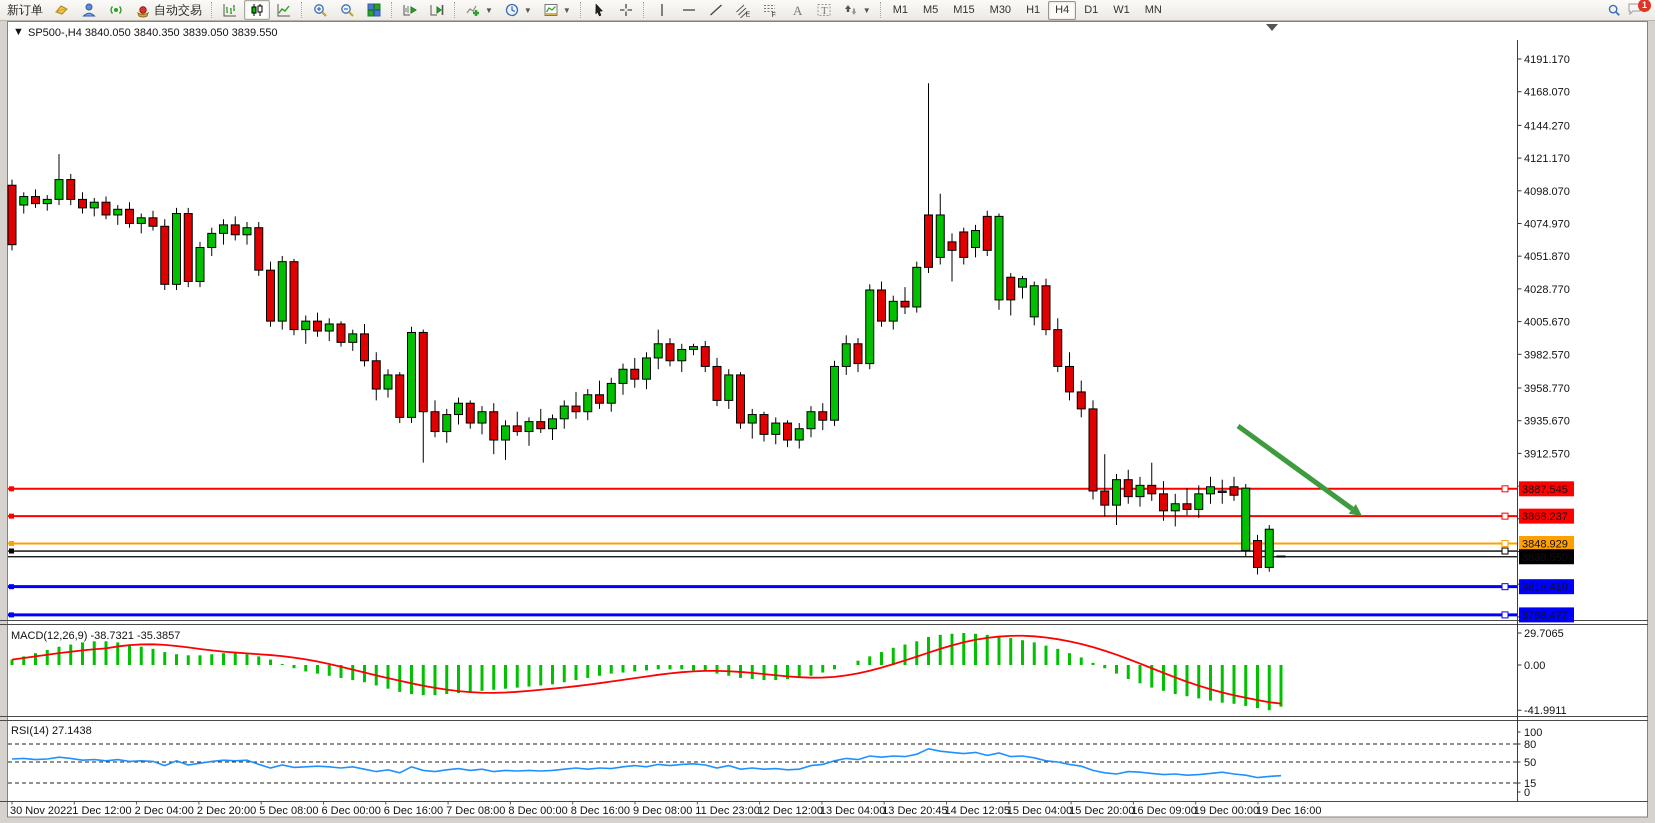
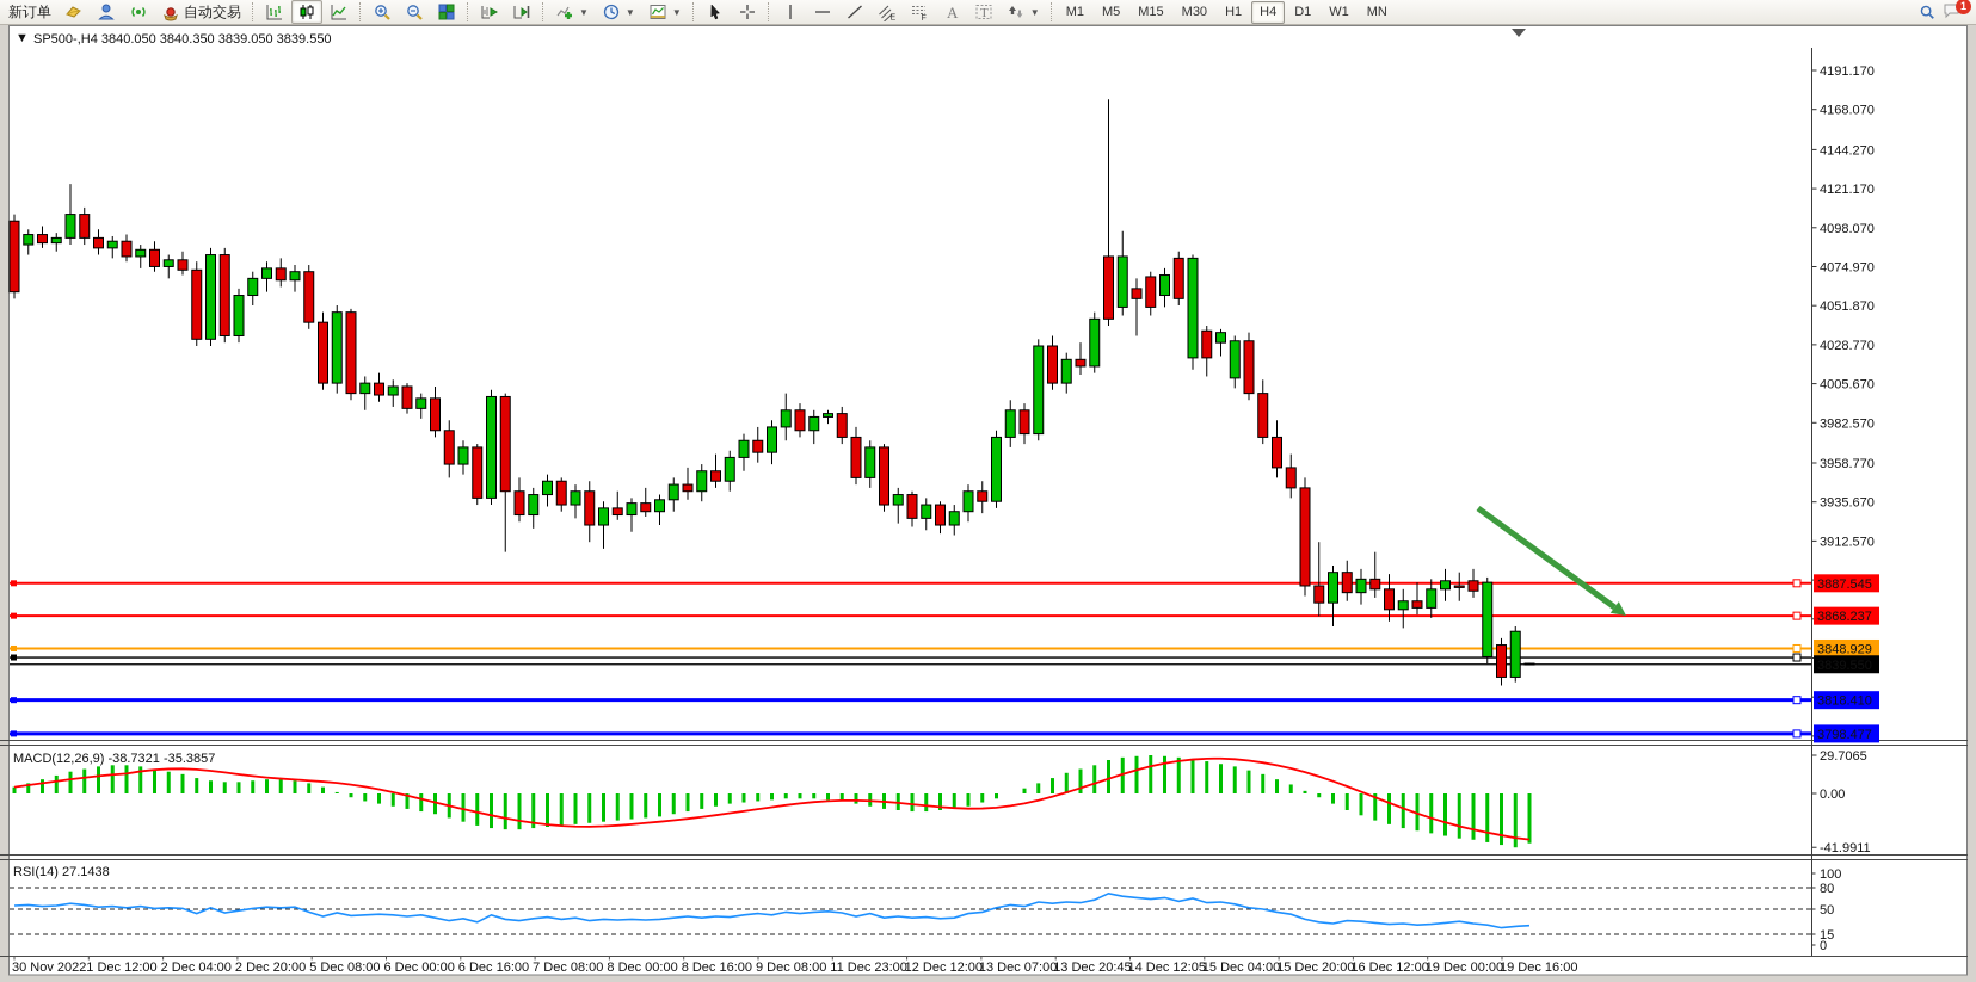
  ▼
  SP500-,H4 3840.050 3840.350 3839.050 3839.550
  MACD(12,26,9) -38.7321 -35.3857
  RSI(14) 27.1438
  4191.170
  4168.070
  4144.270
  4121.170
  4098.070
  4074.970
  4051.870
  4028.770
  4005.670
  3982.570
  3958.770
  3935.670
  3912.570
  29.7065
  0.00
  -41.9911
  100
  80
  50
  15
  0
  30 Nov 2022
  1 Dec 12:00
  2 Dec 04:00
  2 Dec 20:00
  5 Dec 08:00
  6 Dec 00:00
  6 Dec 16:00
  7 Dec 08:00
  8 Dec 00:00
  8 Dec 16:00
  9 Dec 08:00
  11 Dec 23:00
  12 Dec 12:00
- 13 Dec 04:00
+ 13 Dec 07:00
  13 Dec 20:45
  14 Dec 12:05
  15 Dec 04:00
  15 Dec 20:00
- 16 Dec 09:00
+ 16 Dec 12:00
  19 Dec 00:00
  19 Dec 16:00
  3887.545
  3868.237
  3848.929
  3818.410
  3798.477
  新订单
  自动交易
  ▼
  ▼
  ▼
  A
  T
  ▼
  M1
  M5
  M15
  M30
  H1
  H4
  D1
  W1
  MN
  1
